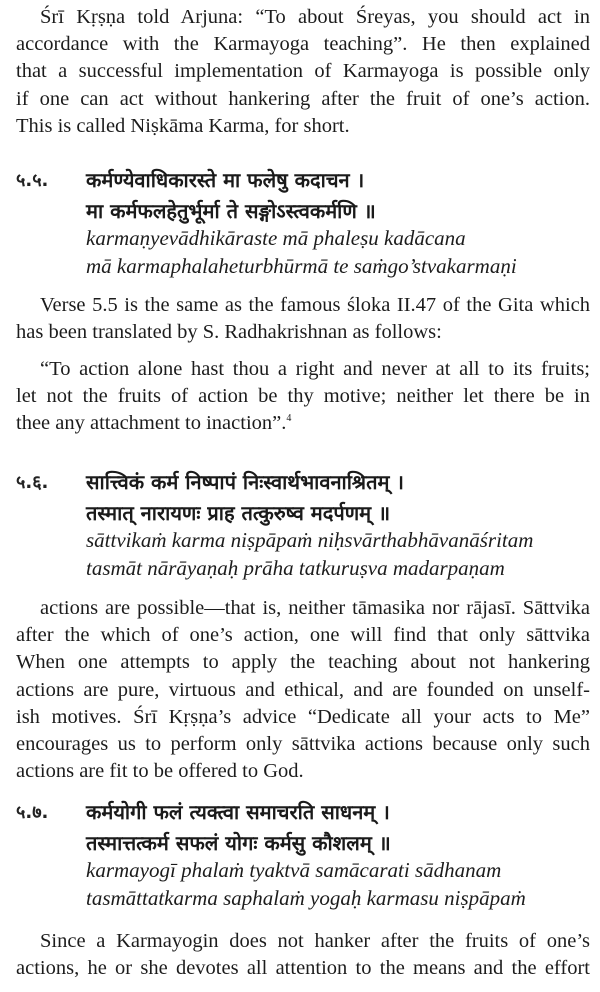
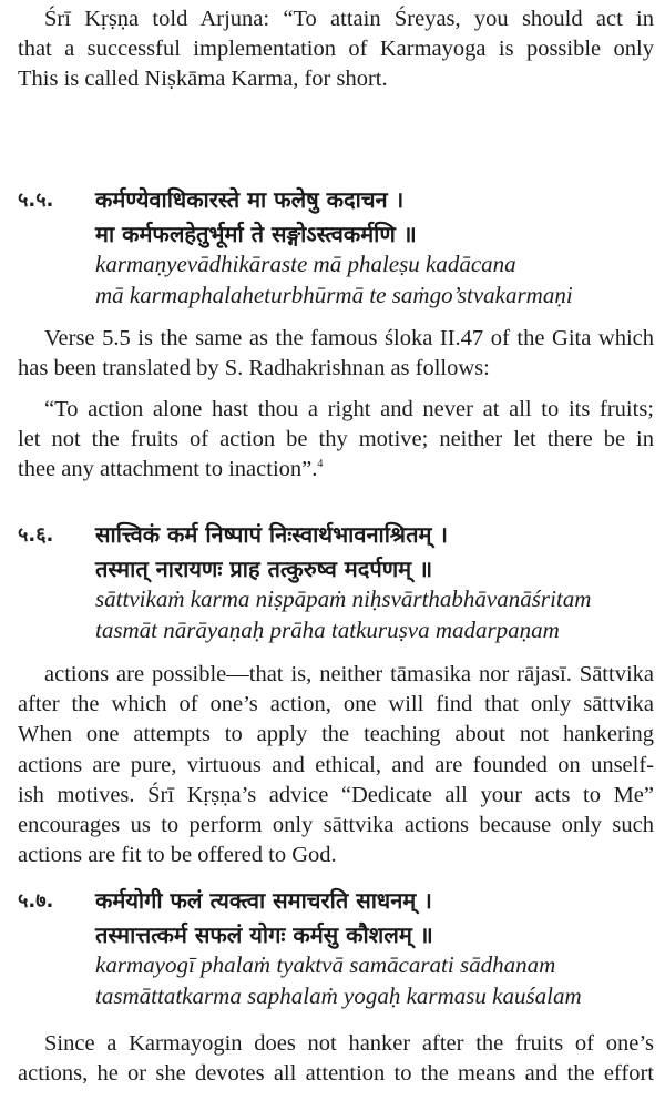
- Śrī Kṛṣṇa told Arjuna: “To about Śreyas, you should act in
+ Śrī Kṛṣṇa told Arjuna: “To attain Śreyas, you should act in
- accordance with the Karmayoga teaching”. He then explained
  that a successful implementation of Karmayoga is possible only
- if one can act without hankering after the fruit of one’s action.
  This is called Niṣkāma Karma, for short.
  ५.५.
  कर्मण्येवाधिकारस्ते मा फलेषु कदाचन ।
  मा कर्मफलहेतुर्भूर्मा ते सङ्गोऽस्त्वकर्मणि ॥
  karmaṇyevādhikāraste mā phaleṣu kadācana
  mā karmaphalaheturbhūrmā te saṁgo’stvakarmaṇi
  Verse 5.5 is the same as the famous śloka II.47 of the Gita which
  has been translated by S. Radhakrishnan as follows:
  “To action alone hast thou a right and never at all to its fruits;
  let not the fruits of action be thy motive; neither let there be in
  thee any attachment to inaction”.4
  ५.६.
  सात्त्विकं कर्म निष्पापं निःस्वार्थभावनाश्रितम् ।
  तस्मात् नारायणः प्राह तत्कुरुष्व मदर्पणम् ॥
  sāttvikaṁ karma niṣpāpaṁ niḥsvārthabhāvanāśritam
  tasmāt nārāyaṇaḥ prāha tatkuruṣva madarpaṇam
  actions are possible—that is, neither tāmasika nor rājasī. Sāttvika
  after the which of one’s action, one will find that only sāttvika
  When one attempts to apply the teaching about not hankering
  actions are pure, virtuous and ethical, and are founded on unself-
  ish motives. Śrī Kṛṣṇa’s advice “Dedicate all your acts to Me”
  encourages us to perform only sāttvika actions because only such
  actions are fit to be offered to God.
  ५.७.
  कर्मयोगी फलं त्यक्त्वा समाचरति साधनम् ।
  तस्मात्तत्कर्म सफलं योगः कर्मसु कौशलम् ॥
  karmayogī phalaṁ tyaktvā samācarati sādhanam
- tasmāttatkarma saphalaṁ yogaḥ karmasu niṣpāpaṁ
+ tasmāttatkarma saphalaṁ yogaḥ karmasu kauśalam
  Since a Karmayogin does not hanker after the fruits of one’s
  actions, he or she devotes all attention to the means and the effort
